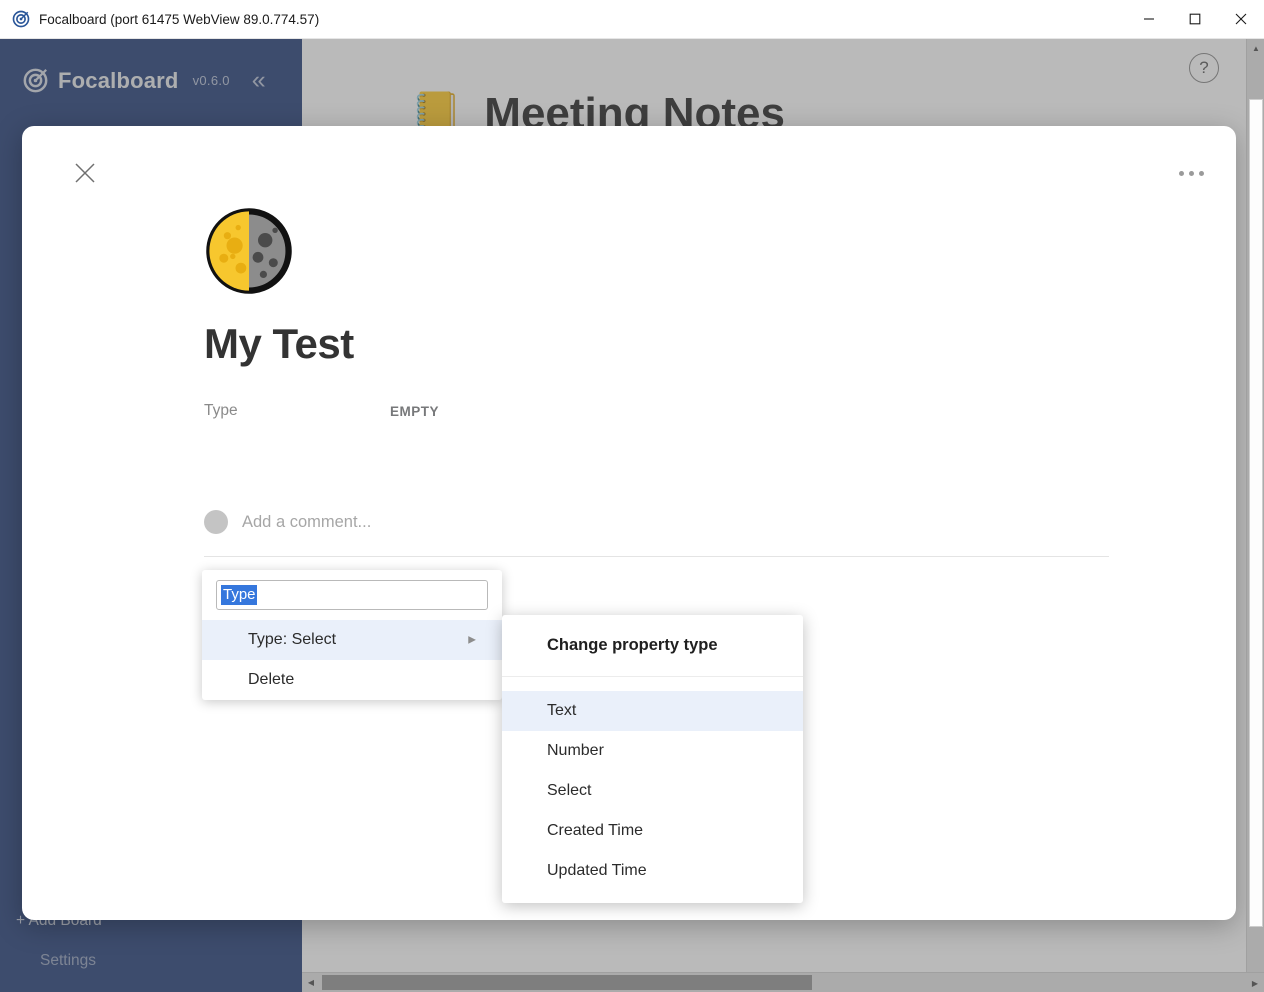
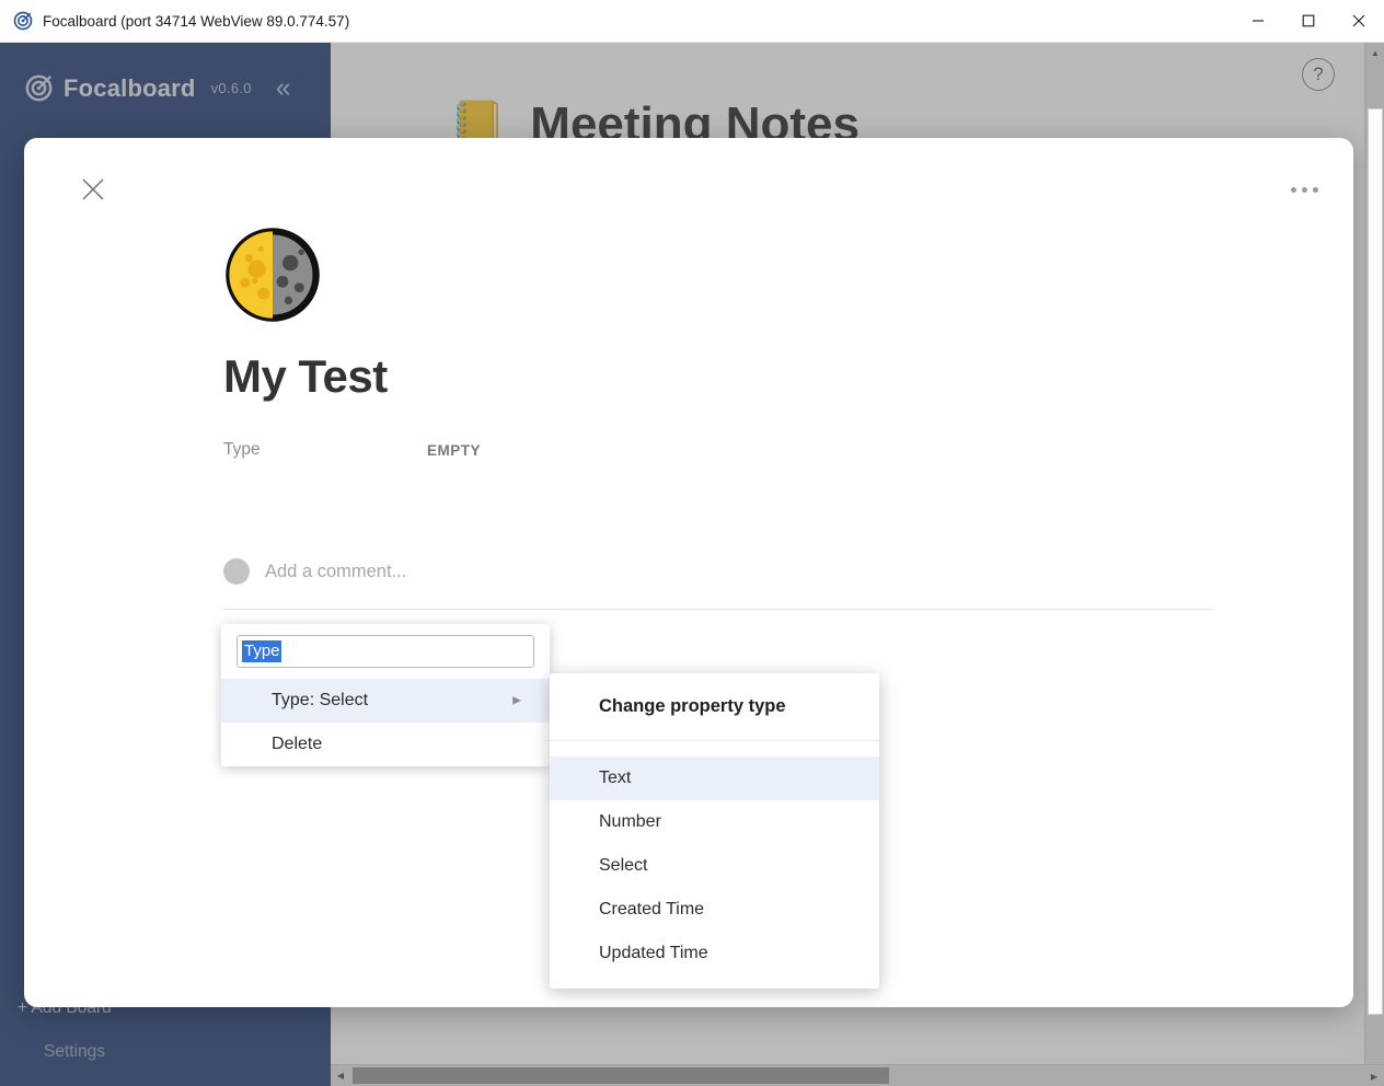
- Focalboard (port 61475 WebView 89.0.774.57)
+ Focalboard (port 34714 WebView 89.0.774.57)
  Focalboard
  v0.6.0
  «
  + Add Board
  Settings
  ?
  📒
  Meeting Notes
  SOFTPEDIA®
  My Test
  Type
  EMPTY
  Add a comment...
  Type
  Type: Select
  ▶
  Delete
  Change property type
  Text
  Number
  Select
  Created Time
  Updated Time
  ▲
  ◀
  ▶
